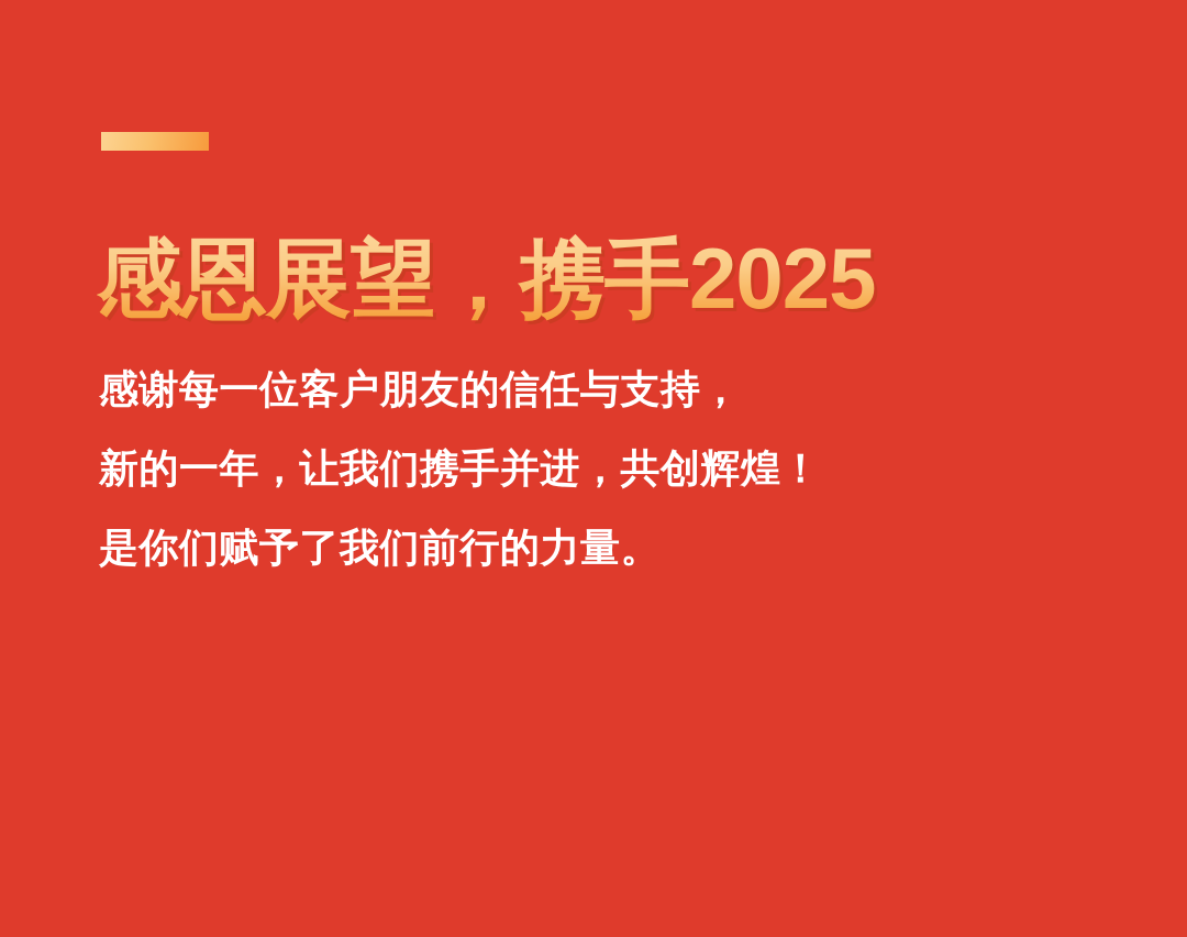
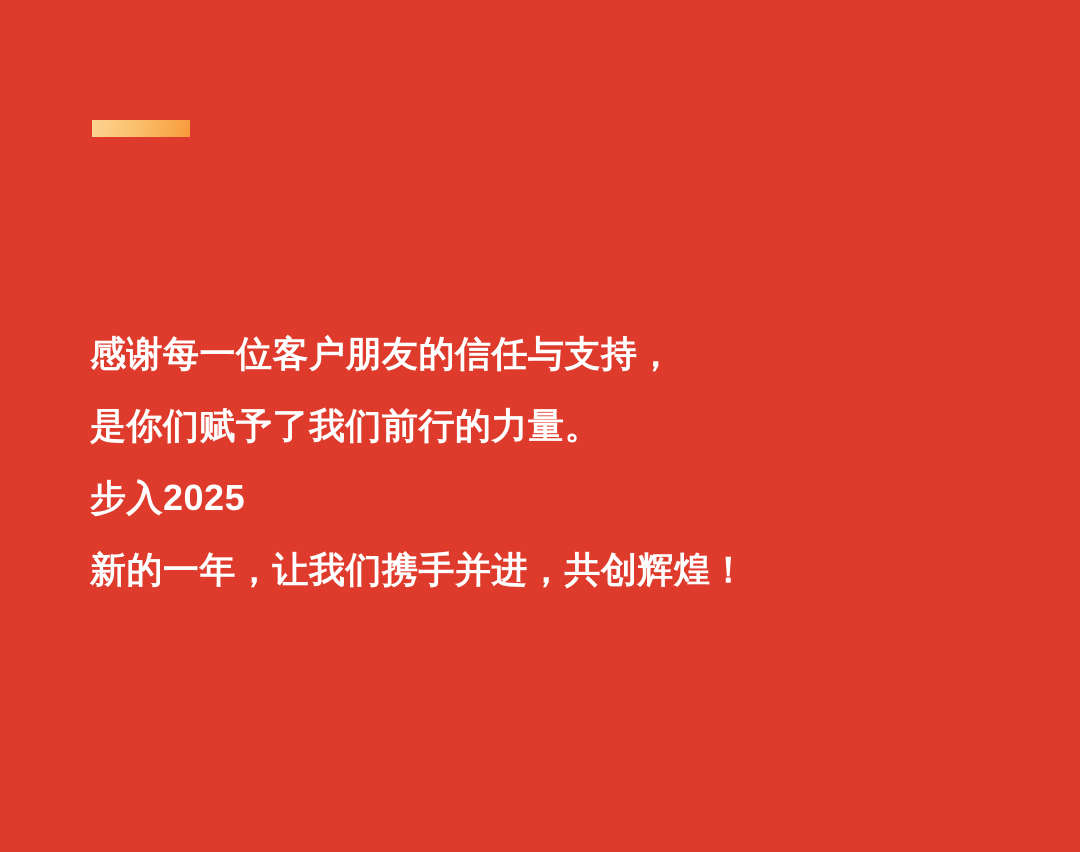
- 感恩展望，携手2025
  感谢每一位客户朋友的信任与支持，
- 新的一年，让我们携手并进，共创辉煌！
+ 是你们赋予了我们前行的力量。
+ 步入2025
- 是你们赋予了我们前行的力量。
+ 新的一年，让我们携手并进，共创辉煌！
